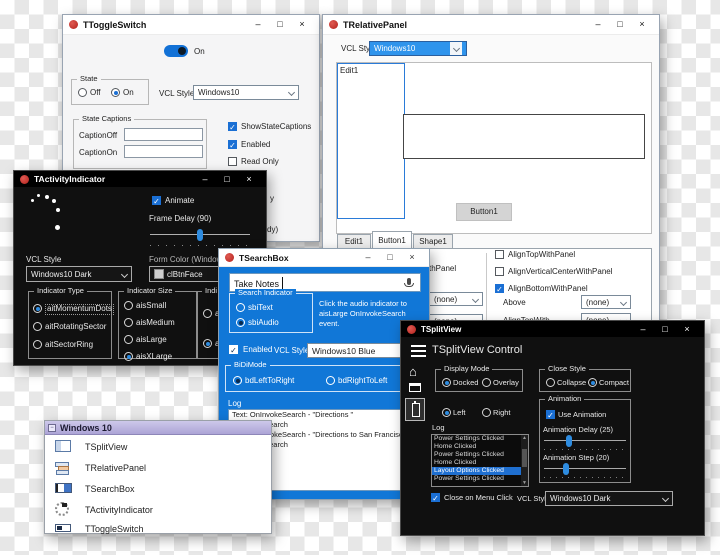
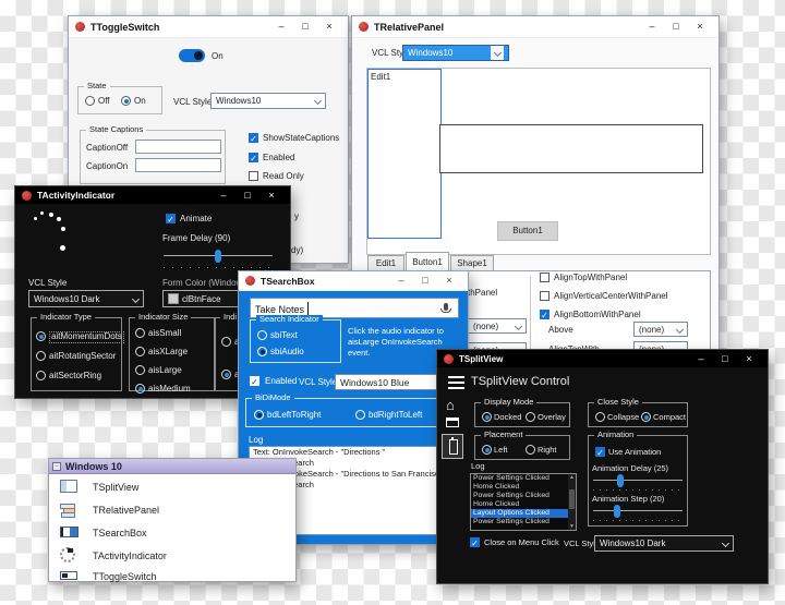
  TToggleSwitch
  –
  □
  ×
  On
  State
  Off
  On
  VCL Styl
  Windows10
  State Captions
  CaptionOff
  CaptionOn
  ShowStateCaptions
  Enabled
  Read Only
  y
  dy)
  TRelativePanel
  –
  □
  ×
  Windows10
  Edit1
  Button1
  Edit1
  Button1
  Shape1
  thPanel
  (none)
  AlignTopWithPanel
  AlignVerticalCenterWithPanel
  AlignBottomWithPanel
  Above
  (none)
  TActivityIndicator
  –
  □
  ×
  Animate
  Frame Delay (90)
  VCL Style
  Windows10 Dark
  Form Color (Windo
  clBtnFace
  Indicator Type
  aitMomentumDots
  aitRotatingSector
  aitSectorRing
  Indicator Size
  aisSmall
- aisMedium
+ aisXLarge
  aisLarge
- aisXLarge
+ aisMedium
  Indi
  TSearchBox
  –
  □
  ×
  Take Notes
  Search Indicator
  sbiText
  sbiAudio
  Click the audio indicator to aisLarge OnInvokeSearch event.
  Enabled
  VCL Styl
  Windows10 Blue
  BiDiMode
  bdLeftToRight
  bdRightToLeft
  Log
  Text: OnInvokeSearch - "Directions "
  okeSearch - "Directions to San Francis
  TSplitView
  –
  □
  ×
  TSplitView Control
  ⌂
  Display Mode
  Docked
  Overlay
  Close Style
  Collapse
  Compact
+ Placement
  Left
  Right
  Animation
  Use Animation
  Animation Delay (25)
  Animation Step (20)
  Log
  Close on Menu Click
  VCL Sty
  Windows10 Dark
  Windows 10
  TSplitView
  TRelativePanel
  TSearchBox
  TActivityIndicator
  TToggleSwitch
